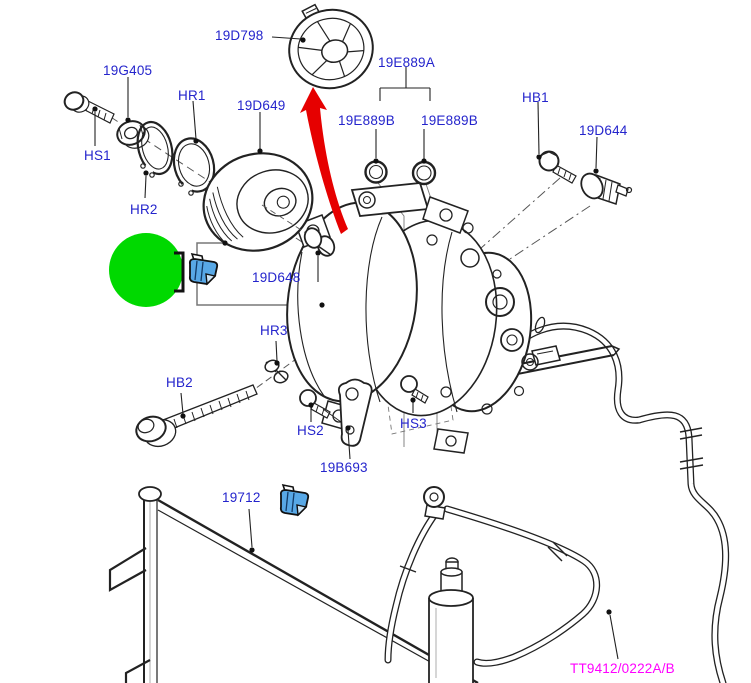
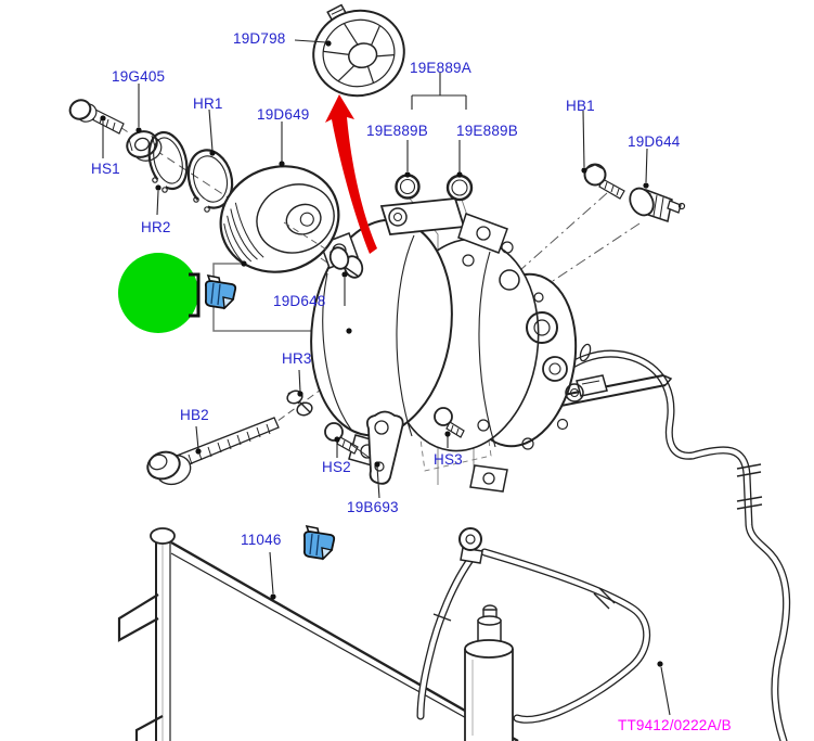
  19D798
  19G405
  HR1
  19D649
  19E889A
  19E889B
  19E889B
  HB1
  19D644
  HS1
  HR2
  19D648
  HR3
  HB2
  HS2
  HS3
  19B693
- 19712
+ 11046
  TT9412/0222A/B
